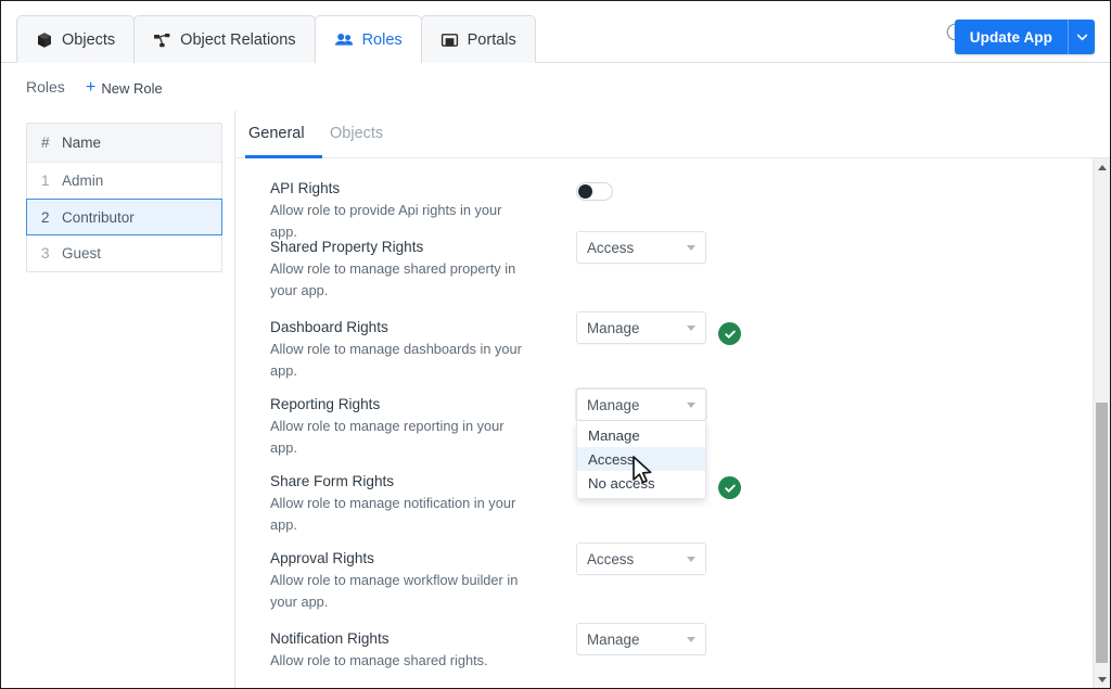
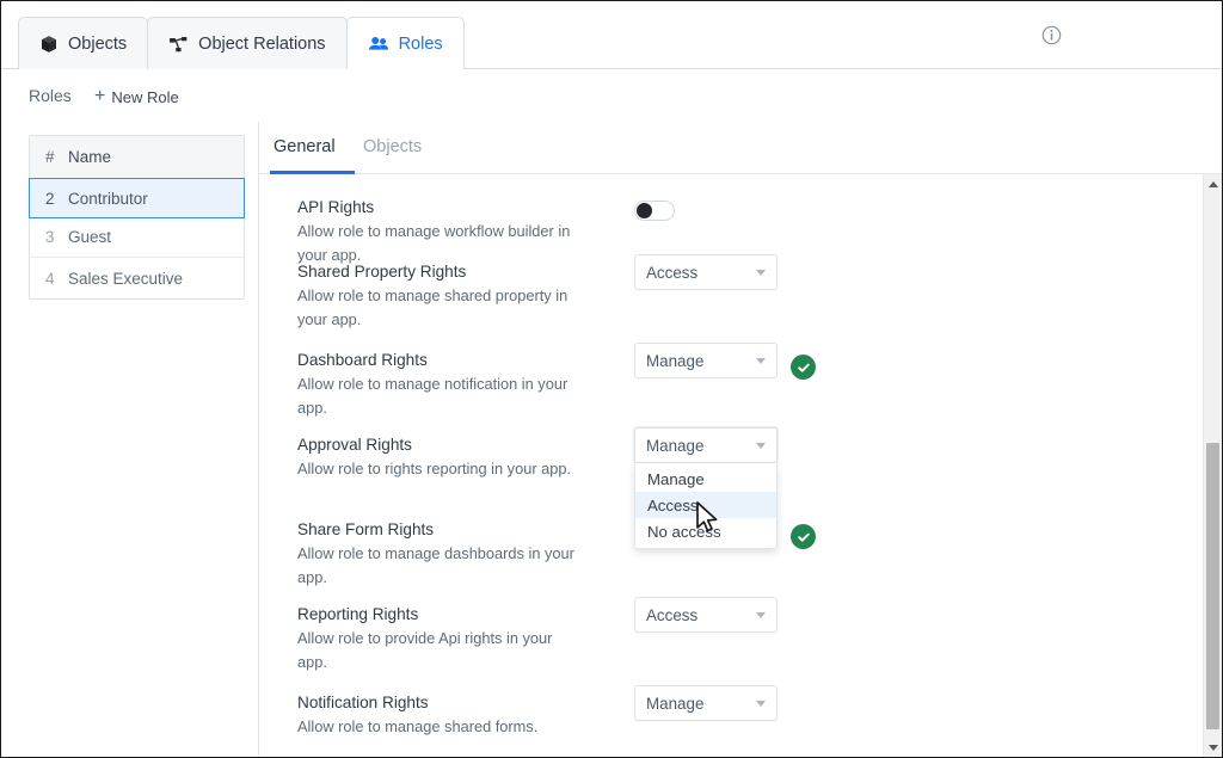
  Objects
  Object Relations
  Roles
- Portals
- Update App
  Roles
  +
  New Role
  #
  Name
- 1
- Admin
  2
  Contributor
  3
  Guest
+ 4
+ Sales Executive
  General
  Objects
  API Rights
- Allow role to provide Api rights in your app.
+ Allow role to manage workflow builder in your app.
  Shared Property Rights
  Allow role to manage shared property in your app.
  Access
  Dashboard Rights
- Allow role to manage dashboards in your app.
+ Allow role to manage notification in your app.
  Manage
- Reporting Rights
+ Approval Rights
- Allow role to manage reporting in your app.
+ Allow role to rights reporting in your app.
  Manage
  Manage
  Access
  No acces
  Share Form Rights
- Allow role to manage notification in your app.
+ Allow role to manage dashboards in your app.
- Approval Rights
+ Reporting Rights
- Allow role to manage workflow builder in your app.
+ Allow role to provide Api rights in your app.
  Access
  Notification Rights
- Allow role to manage shared rights.
+ Allow role to manage shared forms.
  Manage
